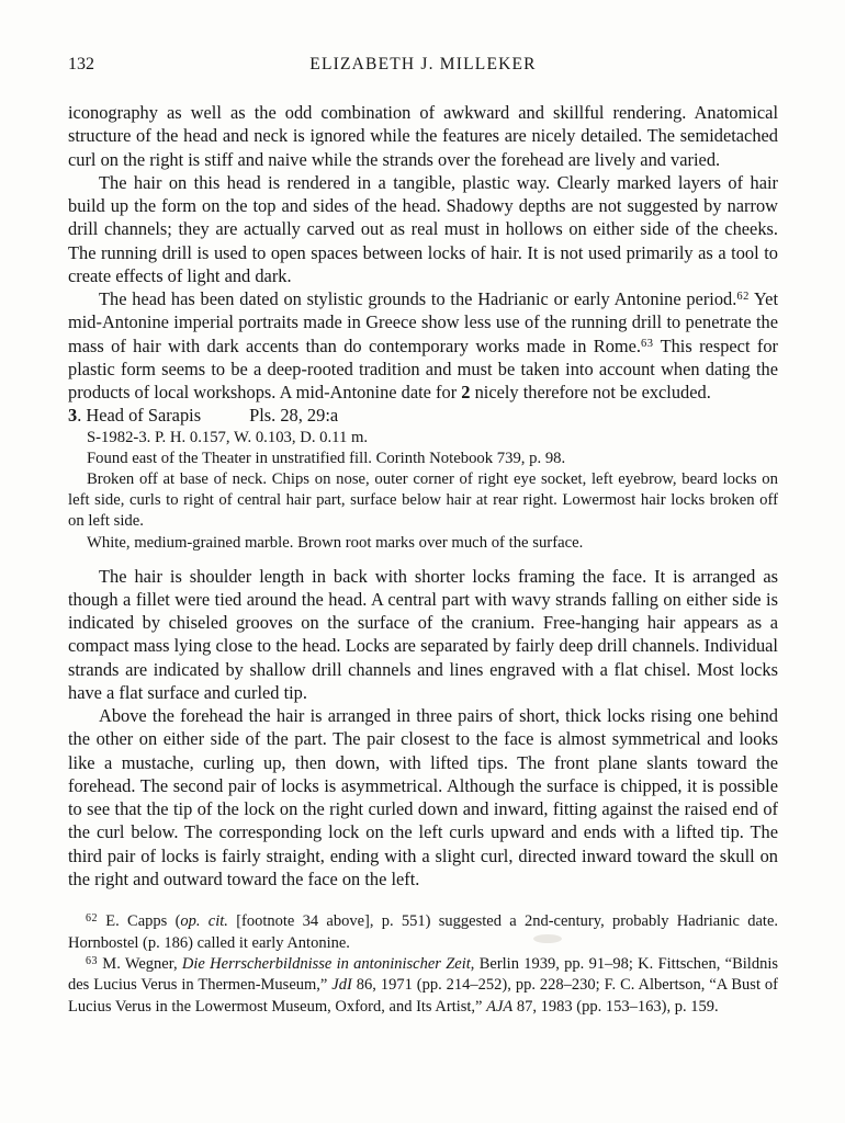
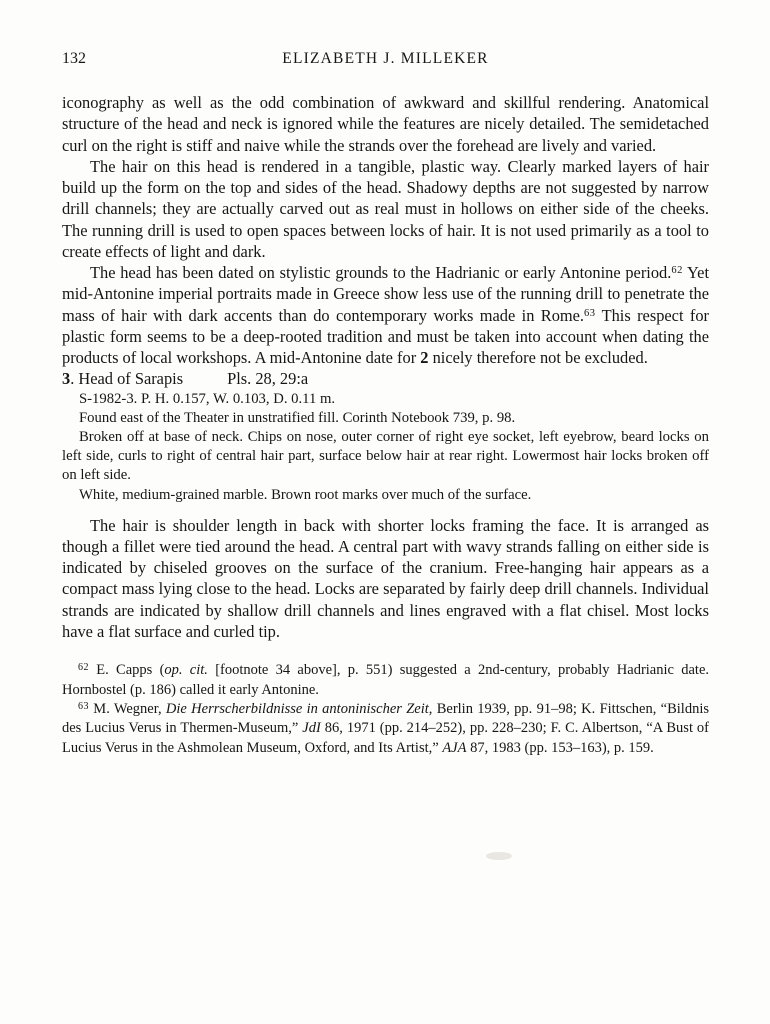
  132
  ELIZABETH J. MILLEKER
  iconography as well as the odd combination of awkward and skillful rendering. Anatomical structure of the head and neck is ignored while the features are nicely detailed. The semidetached curl on the right is stiff and naive while the strands over the forehead are lively and varied.
  The hair on this head is rendered in a tangible, plastic way. Clearly marked layers of hair build up the form on the top and sides of the head. Shadowy depths are not suggested by narrow drill channels; they are actually carved out as real must in hollows on either side of the cheeks. The running drill is used to open spaces between locks of hair. It is not used primarily as a tool to create effects of light and dark.
  The head has been dated on stylistic grounds to the Hadrianic or early Antonine period.62 Yet mid-Antonine imperial portraits made in Greece show less use of the running drill to penetrate the mass of hair with dark accents than do contemporary works made in Rome.63 This respect for plastic form seems to be a deep-rooted tradition and must be taken into account when dating the products of local workshops. A mid-Antonine date for 2 nicely therefore not be excluded.
  3. Head of Sarapis Pls. 28, 29:a
  S-1982-3. P. H. 0.157, W. 0.103, D. 0.11 m.
  Found east of the Theater in unstratified fill. Corinth Notebook 739, p. 98.
  Broken off at base of neck. Chips on nose, outer corner of right eye socket, left eyebrow, beard locks on left side, curls to right of central hair part, surface below hair at rear right. Lowermost hair locks broken off on left side.
  White, medium-grained marble. Brown root marks over much of the surface.
  The hair is shoulder length in back with shorter locks framing the face. It is arranged as though a fillet were tied around the head. A central part with wavy strands falling on either side is indicated by chiseled grooves on the surface of the cranium. Free-hanging hair appears as a compact mass lying close to the head. Locks are separated by fairly deep drill channels. Individual strands are indicated by shallow drill channels and lines engraved with a flat chisel. Most locks have a flat surface and curled tip.
- Above the forehead the hair is arranged in three pairs of short, thick locks rising one behind the other on either side of the part. The pair closest to the face is almost symmetrical and looks like a mustache, curling up, then down, with lifted tips. The front plane slants toward the forehead. The second pair of locks is asymmetrical. Although the surface is chipped, it is possible to see that the tip of the lock on the right curled down and inward, fitting against the raised end of the curl below. The corresponding lock on the left curls upward and ends with a lifted tip. The third pair of locks is fairly straight, ending with a slight curl, directed inward toward the skull on the right and outward toward the face on the left.
  62 E. Capps (op. cit. [footnote 34 above], p. 551) suggested a 2nd-century, probably Hadrianic date. Hornbostel (p. 186) called it early Antonine.
- 63 M. Wegner, Die Herrscherbildnisse in antoninischer Zeit, Berlin 1939, pp. 91–98; K. Fittschen, “Bildnis des Lucius Verus in Thermen-Museum,” JdI 86, 1971 (pp. 214–252), pp. 228–230; F. C. Albertson, “A Bust of Lucius Verus in the Lowermost Museum, Oxford, and Its Artist,” AJA 87, 1983 (pp. 153–163), p. 159.
+ 63 M. Wegner, Die Herrscherbildnisse in antoninischer Zeit, Berlin 1939, pp. 91–98; K. Fittschen, “Bildnis des Lucius Verus in Thermen-Museum,” JdI 86, 1971 (pp. 214–252), pp. 228–230; F. C. Albertson, “A Bust of Lucius Verus in the Ashmolean Museum, Oxford, and Its Artist,” AJA 87, 1983 (pp. 153–163), p. 159.
